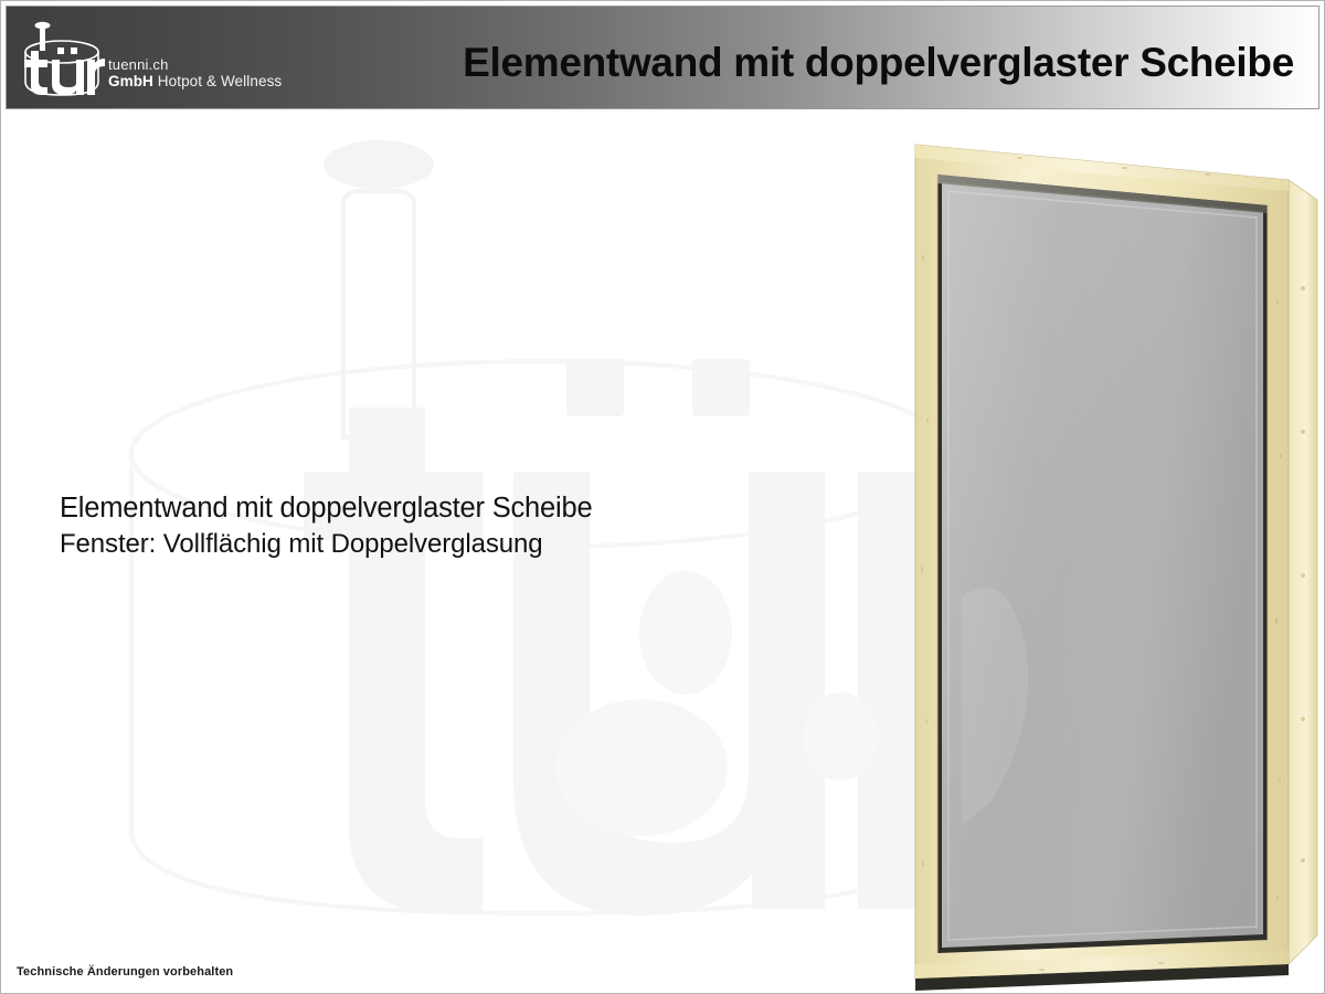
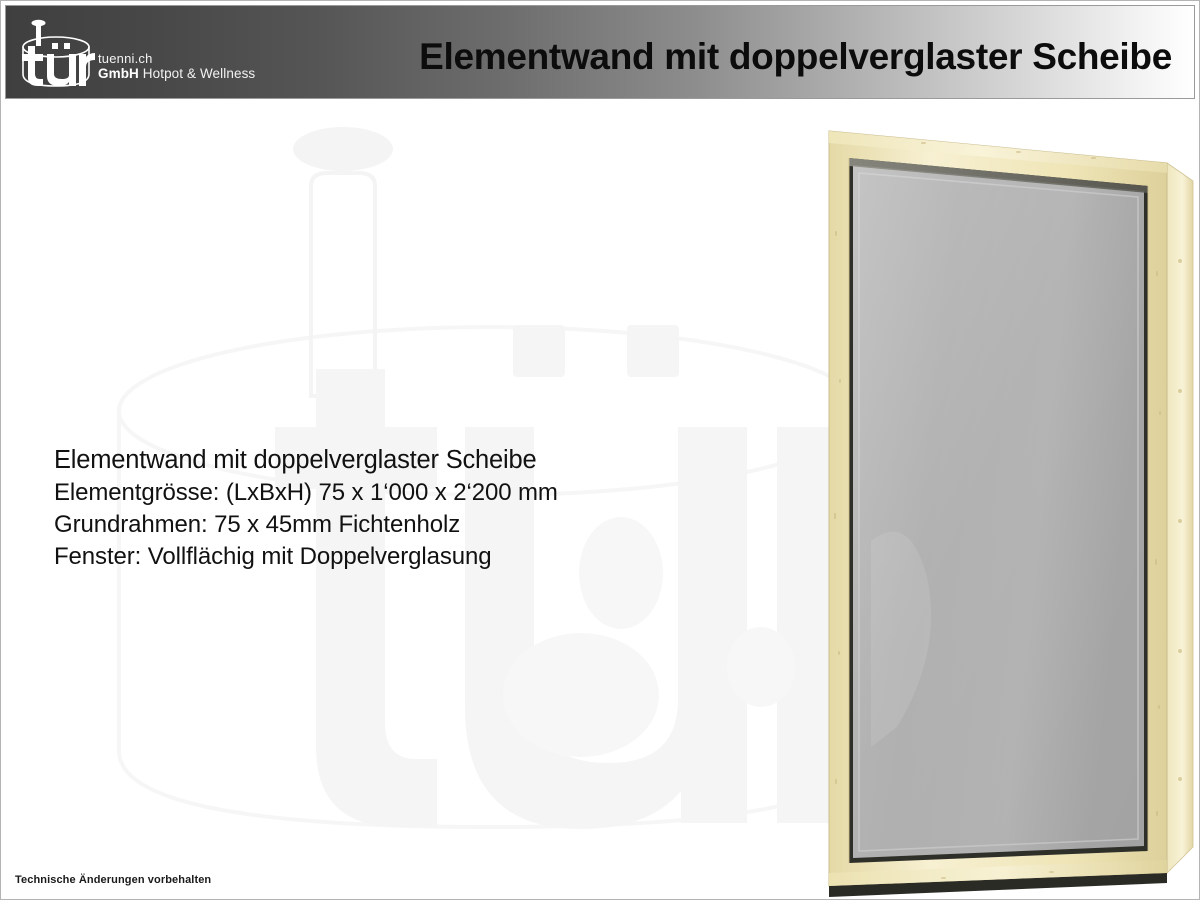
  tuenni.ch
  GmbH Hotpot & Wellness
  Elementwand mit doppelverglaster Scheibe
  Elementwand mit doppelverglaster Scheibe
+ Elementgrösse: (LxBxH) 75 x 1‘000 x 2‘200 mm
+ Grundrahmen: 75 x 45mm Fichtenholz
  Fenster: Vollflächig mit Doppelverglasung
  Technische Änderungen vorbehalten
